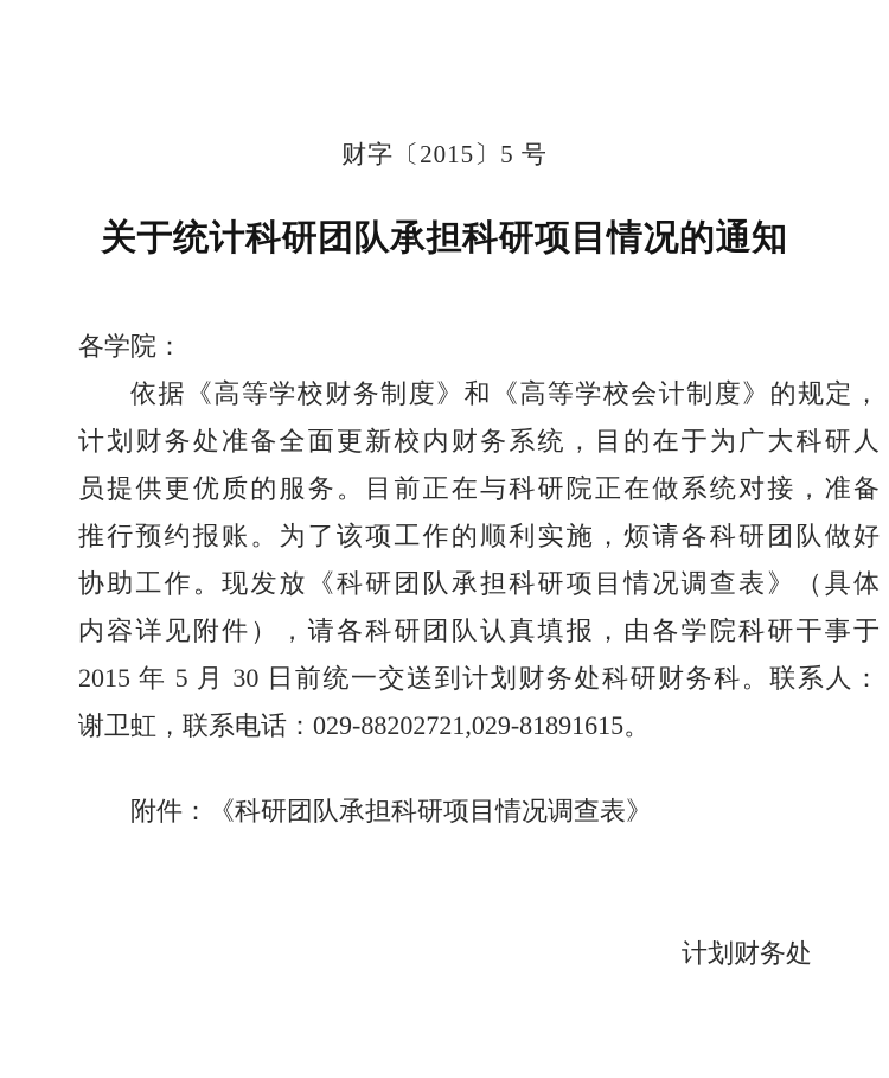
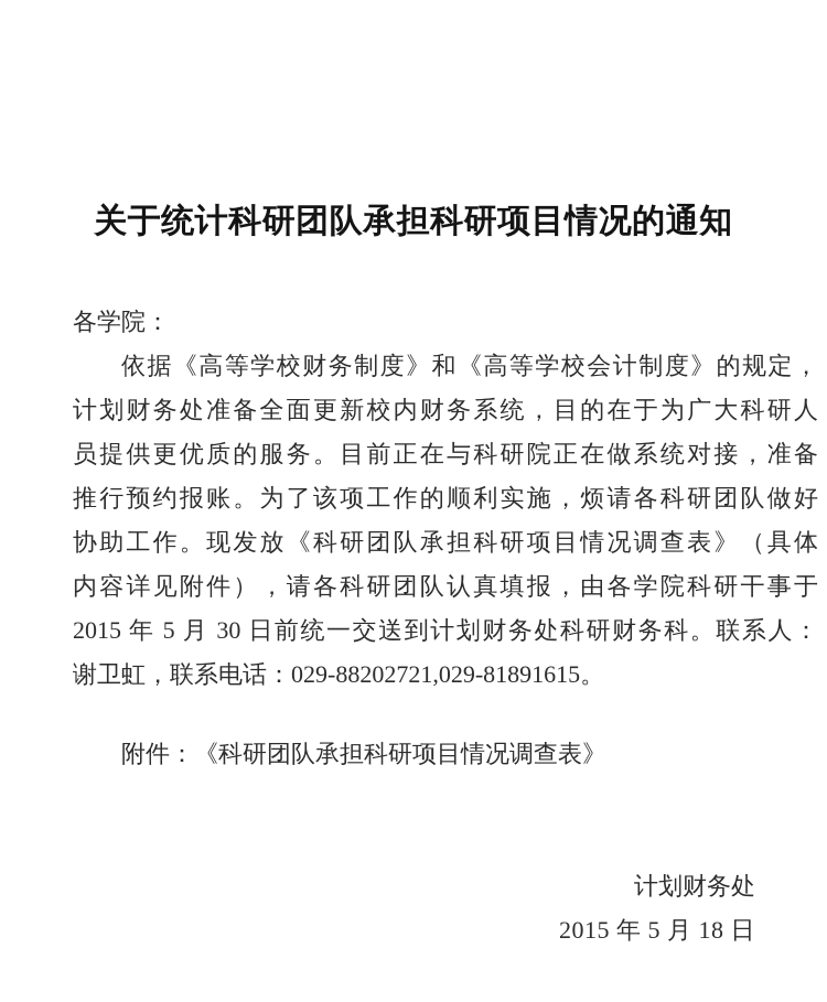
- 财字〔2015〕5 号
  关于统计科研团队承担科研项目情况的通知
  各学院：
  依据《高等学校财务制度》和《高等学校会计制度》的规定，
  计划财务处准备全面更新校内财务系统，目的在于为广大科研人
  员提供更优质的服务。目前正在与科研院正在做系统对接，准备
  推行预约报账。为了该项工作的顺利实施，烦请各科研团队做好
  协助工作。现发放《科研团队承担科研项目情况调查表》（具体
  内容详见附件），请各科研团队认真填报，由各学院科研干事于
  2015 年 5 月 30 日前统一交送到计划财务处科研财务科。联系人：
  谢卫虹，联系电话：029-88202721,029-81891615。
  附件：《科研团队承担科研项目情况调查表》
  计划财务处
+ 2015 年 5 月 18 日
